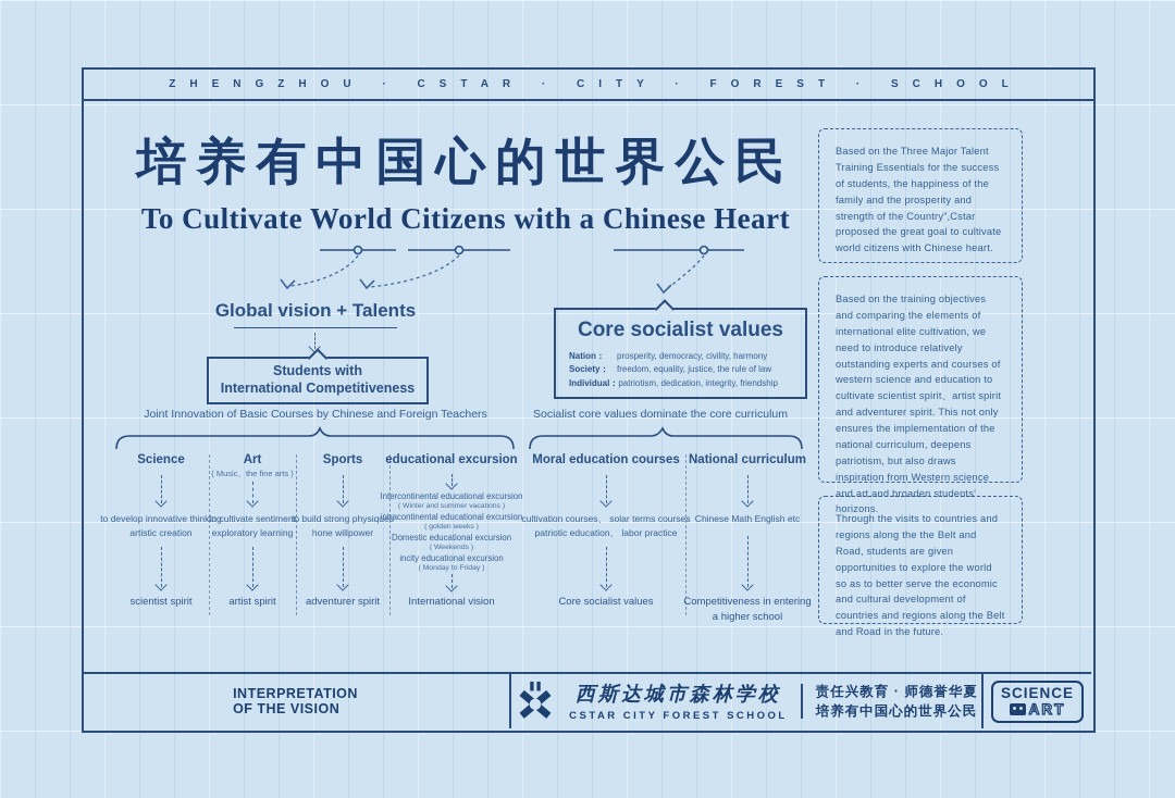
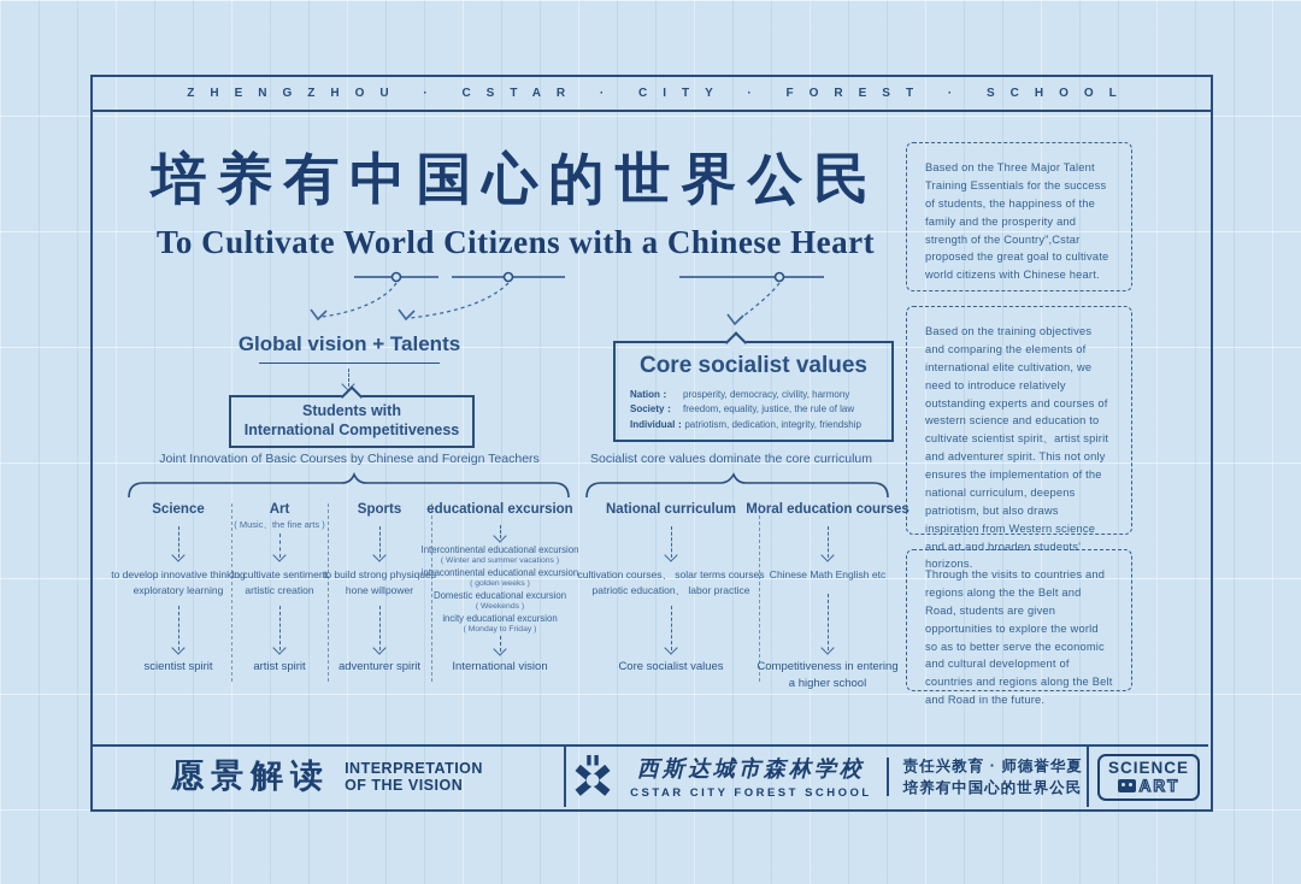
  ZHENGZHOU · CSTAR · CITY · FOREST · SCHOOL
  培养有中国心的世界公民
  To Cultivate World Citizens with a Chinese Heart
  Global vision + Talents
  Students with
  International Competitiveness
  Joint Innovation of Basic Courses by Chinese and Foreign Teachers
  Core socialist values
  Nation：
  prosperity, democracy, civility, harmony
  Society：
  freedom, equality, justice, the rule of law
  Individual：
  patriotism, dedication, integrity, friendship
  Socialist core values dominate the core curriculum
  Science
  to develop innovative thinking
- artistic creation
+ exploratory learning
  scientist spirit
  Art
  ( Music、the fine arts )
  to cultivate sentiment
- exploratory learning
+ artistic creation
  artist spirit
  Sports
  to build strong physiques
  hone willpower
  adventurer spirit
  educational excursion
  Intercontinental educational excursion
  intracontinental educational excursion
  Domestic educational excursion
  incity educational excursion
  International vision
- Moral education courses
+ National curriculum
  cultivation courses、 solar terms courses
  patriotic education、 labor practice
  Core socialist values
- National curriculum
+ Moral education courses
  Chinese Math English etc
  Competitiveness in entering
  a higher school
  Based on the Three Major Talent Training Essentials for the success of students, the happiness of the family and the prosperity and strength of the Country”,Cstar proposed the great goal to cultivate world citizens with Chinese heart.
  Based on the training objectives and comparing the elements of international elite cultivation, we need to introduce relatively outstanding experts and courses of western science and education to cultivate scientist spirit、artist spirit and adventurer spirit. This not only ensures the implementation of the national curriculum, deepens patriotism, but also draws inspiration from Western science and art and broaden students' horizons.
  Through the visits to countries and regions along the the Belt and Road, students are given opportunities to explore the world so as to better serve the economic and cultural development of countries and regions along the Belt and Road in the future.
+ 愿景解读
  INTERPRETATION
  OF THE VISION
  西斯达城市森林学校
  CSTAR CITY FOREST SCHOOL
  责任兴教育 · 师德誉华夏
  培养有中国心的世界公民
  SCIENCE
  ART
